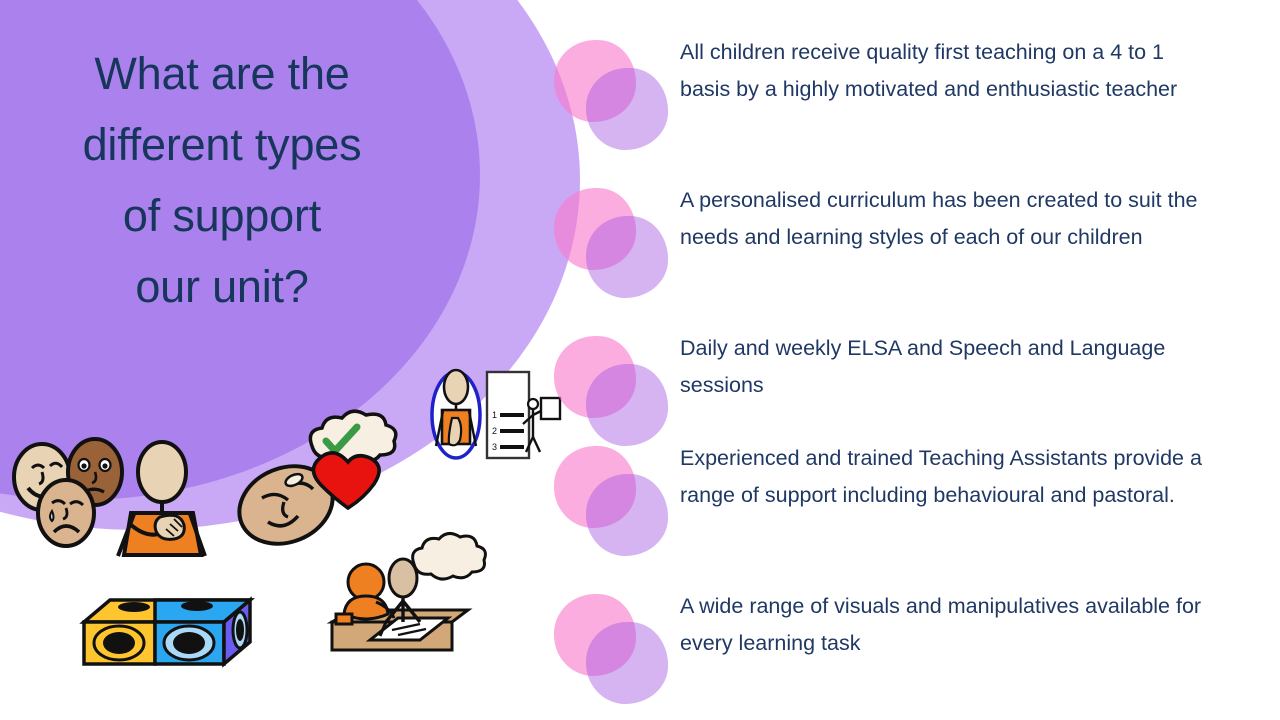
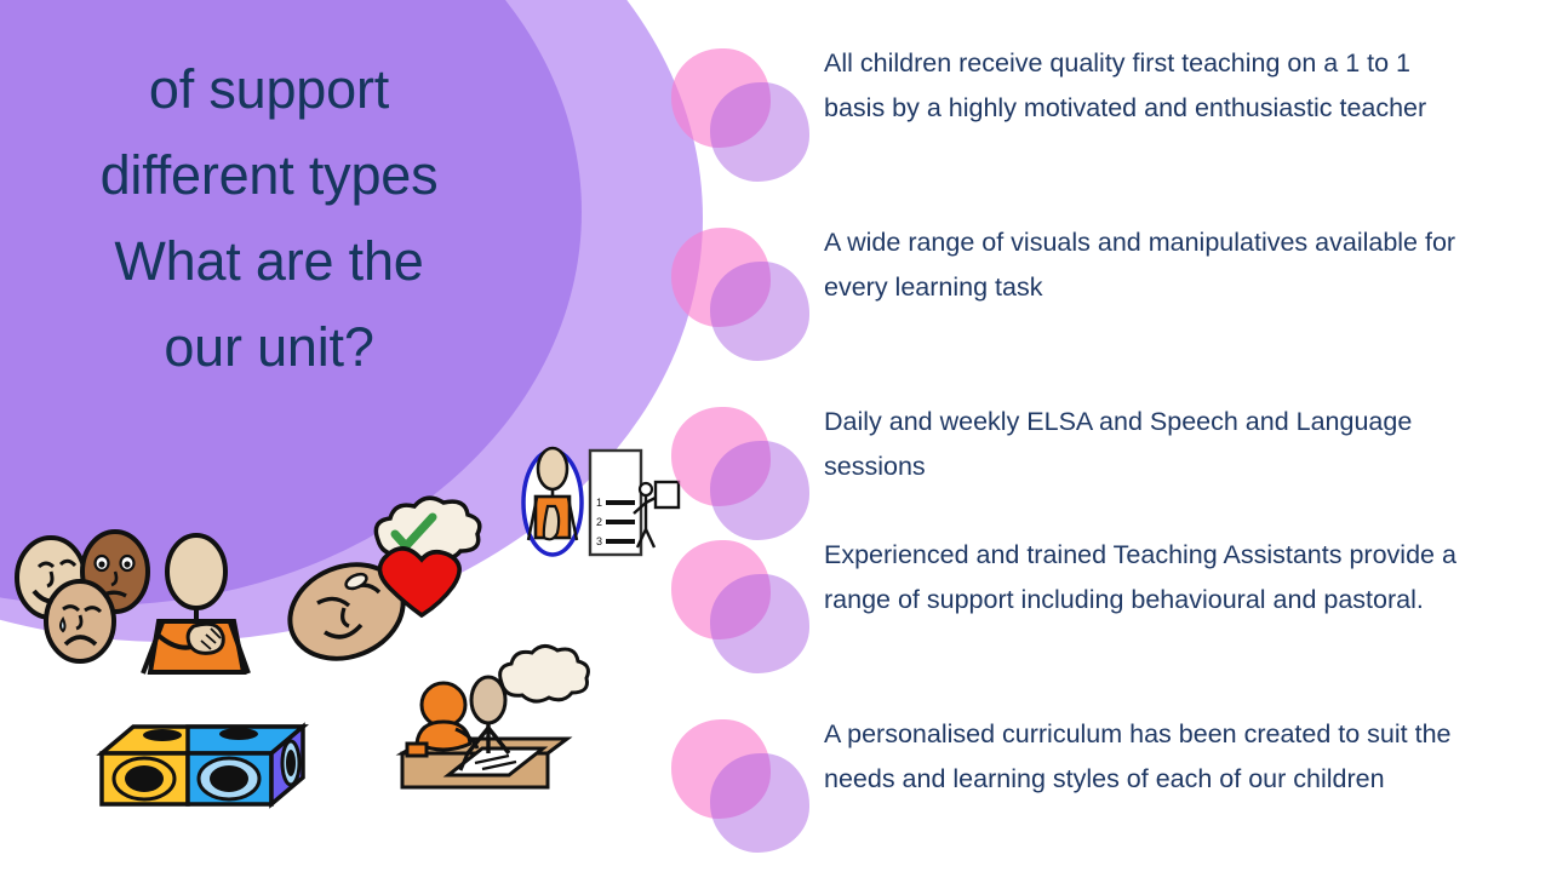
- What are the
+ of support
  different types
- of support
+ What are the
  our unit?
  1
  2
  3
- All children receive quality first teaching on a 4 to 1 basis by a highly motivated and enthusiastic teacher
+ All children receive quality first teaching on a 1 to 1 basis by a highly motivated and enthusiastic teacher
- A personalised curriculum has been created to suit the needs and learning styles of each of our children
+ A wide range of visuals and manipulatives available for every learning task
  Daily and weekly ELSA and Speech and Language sessions
  Experienced and trained Teaching Assistants provide a range of support including behavioural and pastoral.
- A wide range of visuals and manipulatives available for every learning task
+ A personalised curriculum has been created to suit the needs and learning styles of each of our children
